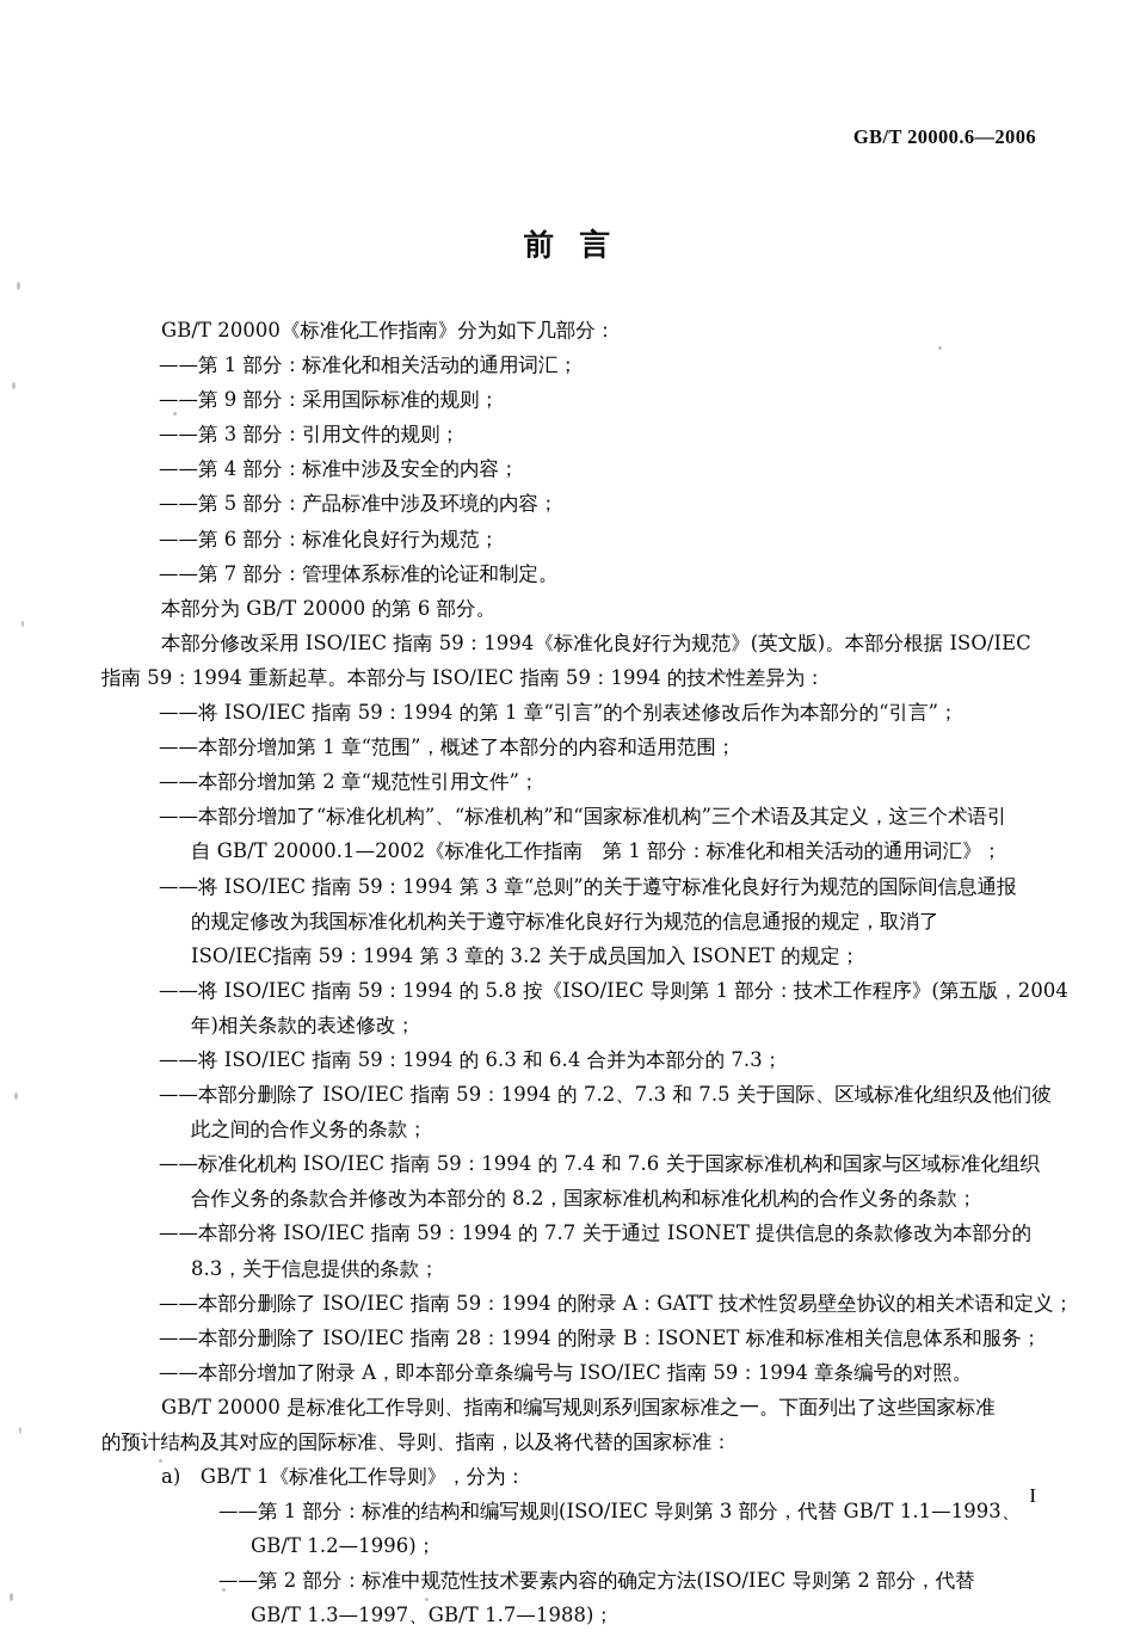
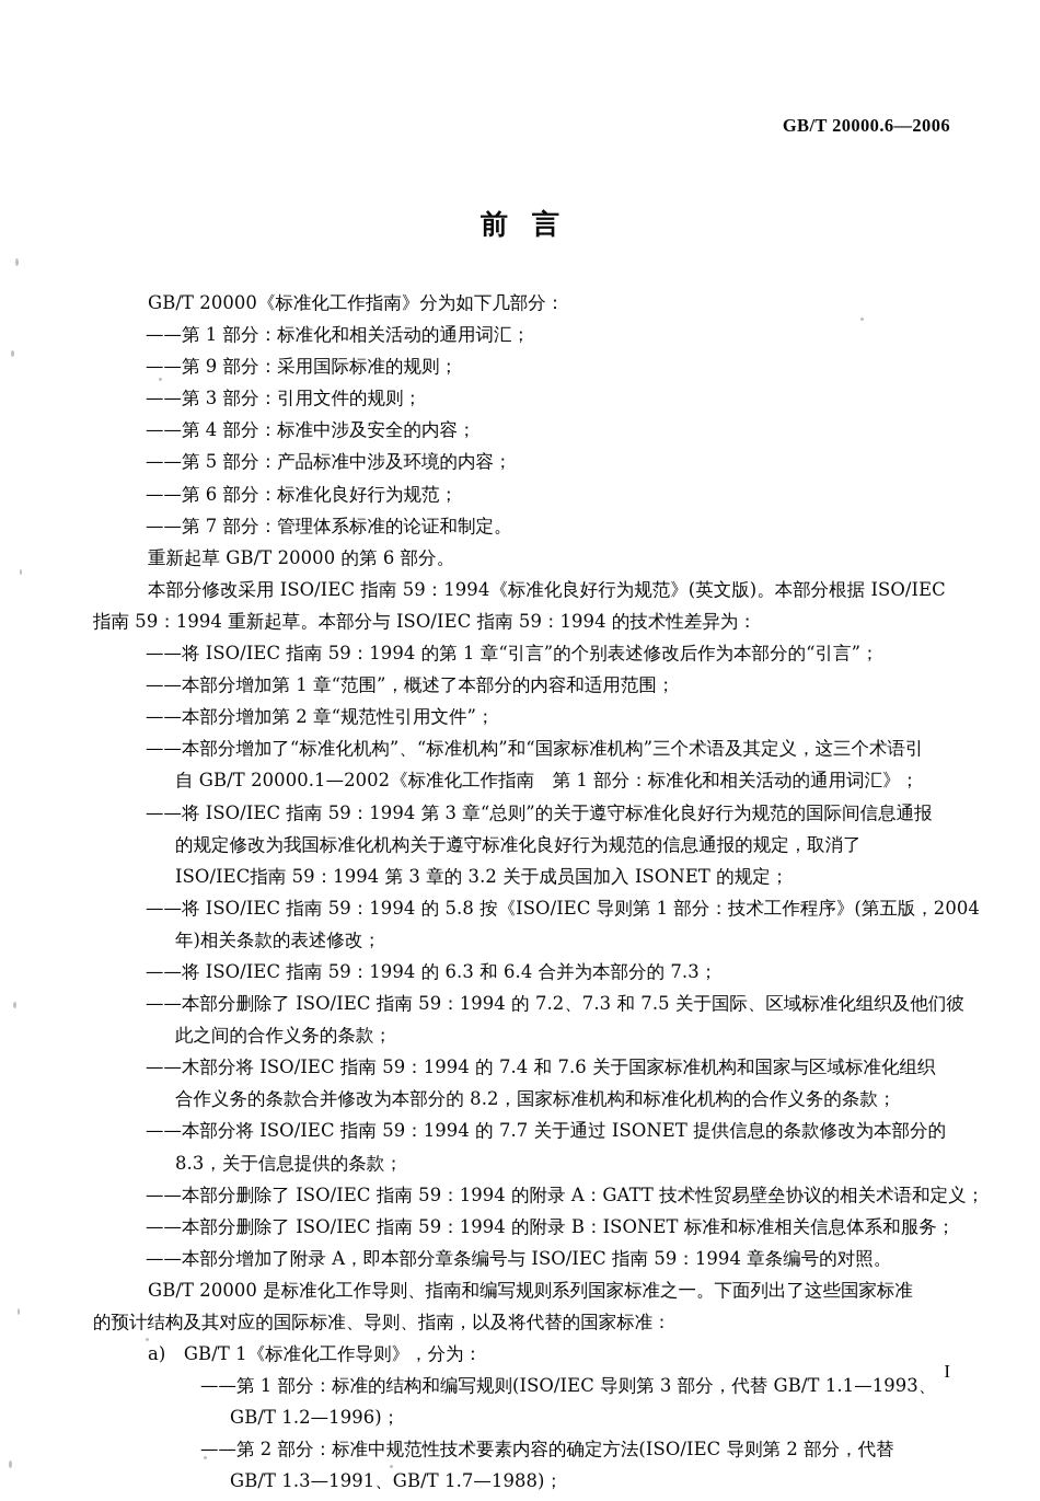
  GB/T 20000.6—2006
  前言
  GB/T 20000《标准化工作指南》分为如下几部分：
  ——第 1 部分：标准化和相关活动的通用词汇；
  ——第 9 部分：采用国际标准的规则；
  ——第 3 部分：引用文件的规则；
  ——第 4 部分：标准中涉及安全的内容；
  ——第 5 部分：产品标准中涉及环境的内容；
  ——第 6 部分：标准化良好行为规范；
  ——第 7 部分：管理体系标准的论证和制定。
- 本部分为 GB/T 20000 的第 6 部分。
+ 重新起草 GB/T 20000 的第 6 部分。
  本部分修改采用 ISO/IEC 指南 59：1994《标准化良好行为规范》(英文版)。本部分根据 ISO/IEC
  指南 59：1994 重新起草。本部分与 ISO/IEC 指南 59：1994 的技术性差异为：
  ——将 ISO/IEC 指南 59：1994 的第 1 章“引言”的个别表述修改后作为本部分的“引言”；
  ——本部分增加第 1 章“范围”，概述了本部分的内容和适用范围；
  ——本部分增加第 2 章“规范性引用文件”；
  ——本部分增加了“标准化机构”、“标准机构”和“国家标准机构”三个术语及其定义，这三个术语引
  自 GB/T 20000.1—2002《标准化工作指南 第 1 部分：标准化和相关活动的通用词汇》；
  ——将 ISO/IEC 指南 59：1994 第 3 章“总则”的关于遵守标准化良好行为规范的国际间信息通报
  的规定修改为我国标准化机构关于遵守标准化良好行为规范的信息通报的规定，取消了
  ISO/IEC指南 59：1994 第 3 章的 3.2 关于成员国加入 ISONET 的规定；
  ——将 ISO/IEC 指南 59：1994 的 5.8 按《ISO/IEC 导则第 1 部分：技术工作程序》(第五版，2004
  年)相关条款的表述修改；
  ——将 ISO/IEC 指南 59：1994 的 6.3 和 6.4 合并为本部分的 7.3；
  ——本部分删除了 ISO/IEC 指南 59：1994 的 7.2、7.3 和 7.5 关于国际、区域标准化组织及他们彼
  此之间的合作义务的条款；
- ——标准化机构 ISO/IEC 指南 59：1994 的 7.4 和 7.6 关于国家标准机构和国家与区域标准化组织
+ ——木部分将 ISO/IEC 指南 59：1994 的 7.4 和 7.6 关于国家标准机构和国家与区域标准化组织
  合作义务的条款合并修改为本部分的 8.2，国家标准机构和标准化机构的合作义务的条款；
  ——本部分将 ISO/IEC 指南 59：1994 的 7.7 关于通过 ISONET 提供信息的条款修改为本部分的
  8.3，关于信息提供的条款；
  ——本部分删除了 ISO/IEC 指南 59：1994 的附录 A：GATT 技术性贸易壁垒协议的相关术语和定义；
- ——本部分删除了 ISO/IEC 指南 28：1994 的附录 B：ISONET 标准和标准相关信息体系和服务；
+ ——本部分删除了 ISO/IEC 指南 59：1994 的附录 B：ISONET 标准和标准相关信息体系和服务；
  ——本部分增加了附录 A，即本部分章条编号与 ISO/IEC 指南 59：1994 章条编号的对照。
  GB/T 20000 是标准化工作导则、指南和编写规则系列国家标准之一。下面列出了这些国家标准
  的预计结构及其对应的国际标准、导则、指南，以及将代替的国家标准：
  a) GB/T 1《标准化工作导则》，分为：
  ——第 1 部分：标准的结构和编写规则(ISO/IEC 导则第 3 部分，代替 GB/T 1.1—1993、
  GB/T 1.2—1996)；
  ——第 2 部分：标准中规范性技术要素内容的确定方法(ISO/IEC 导则第 2 部分，代替
- GB/T 1.3—1997、GB/T 1.7—1988)；
+ GB/T 1.3—1991、GB/T 1.7—1988)；
  I
